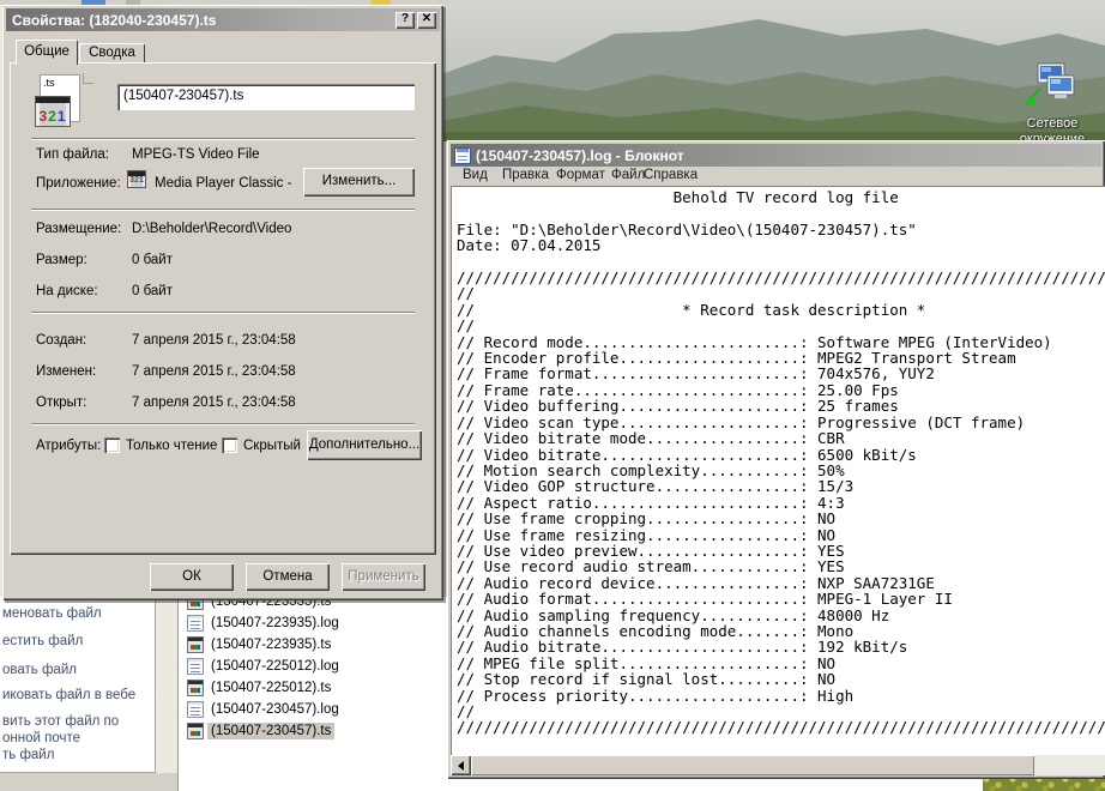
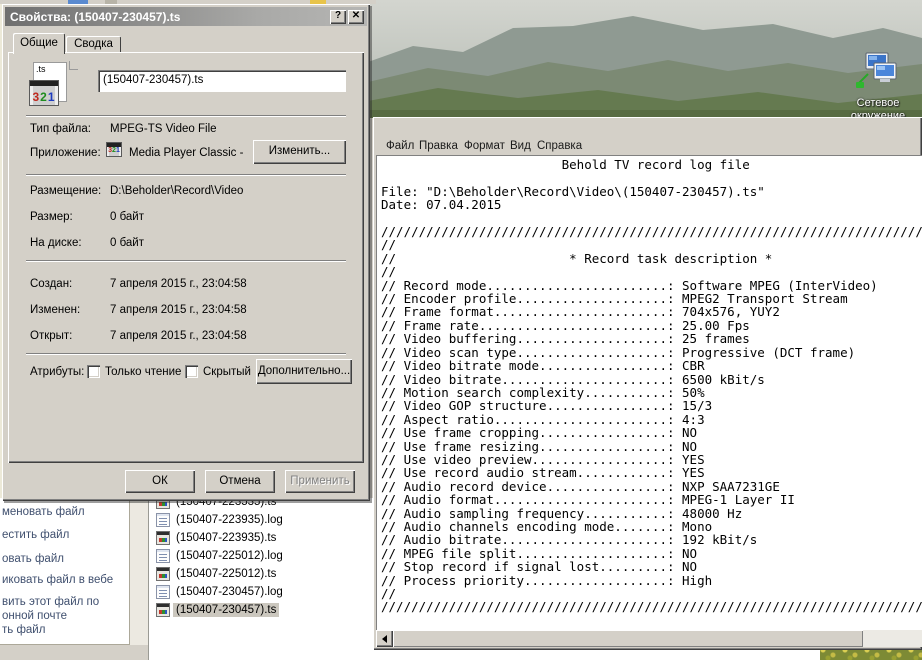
  Сетевое
  окружение
  меновать файл
  естить файл
  овать файл
  иковать файл в вебе
  вить этот файл по
  онной почте
  ть файл
  (150407-223535).ts
  (150407-223935).log
  (150407-223935).ts
  (150407-225012).log
  (150407-225012).ts
  (150407-230457).log
  (150407-230457).ts
- (150407-230457).log - Блокнот
- Вид
+ Файл
  Правка
  Формат
- Файл
+ Вид
  Справка
  Behold TV record log file
  File: "D:\Beholder\Record\Video\(150407-230457).ts"
  Date: 07.04.2015
  //
  // * Record task description *
  //
  // Record mode........................: Software MPEG (InterVideo)
  // Encoder profile....................: MPEG2 Transport Stream
  // Frame format.......................: 704x576, YUY2
  // Frame rate.........................: 25.00 Fps
  // Video buffering....................: 25 frames
  // Video scan type....................: Progressive (DCT frame)
  // Video bitrate mode.................: CBR
  // Video bitrate......................: 6500 kBit/s
  // Motion search complexity...........: 50%
  // Video GOP structure................: 15/3
  // Aspect ratio.......................: 4:3
  // Use frame cropping.................: NO
  // Use frame resizing.................: NO
  // Use video preview..................: YES
  // Use record audio stream............: YES
  // Audio record device................: NXP SAA7231GE
  // Audio format.......................: MPEG-1 Layer II
  // Audio sampling frequency...........: 48000 Hz
  // Audio channels encoding mode.......: Mono
  // Audio bitrate......................: 192 kBit/s
  // MPEG file split....................: NO
  // Stop record if signal lost.........: NO
  // Process priority...................: High
  //
- Свойства: (182040-230457).ts
+ Свойства: (150407-230457).ts
  ?
  ✕
  Общие
  Сводка
  .ts
  321
  (150407-230457).ts
  Тип файла:
  MPEG-TS Video File
  Приложение:
  Media Player Classic -
  Изменить...
  Размещение:
  D:\Beholder\Record\Video
  Размер:
  0 байт
  На диске:
  0 байт
  Создан:
  7 апреля 2015 г., 23:04:58
  Изменен:
  7 апреля 2015 г., 23:04:58
  Открыт:
  7 апреля 2015 г., 23:04:58
  Атрибуты:
  Только чтение
  Скрытый
  Дополнительно...
  ОК
  Отмена
  Применить
